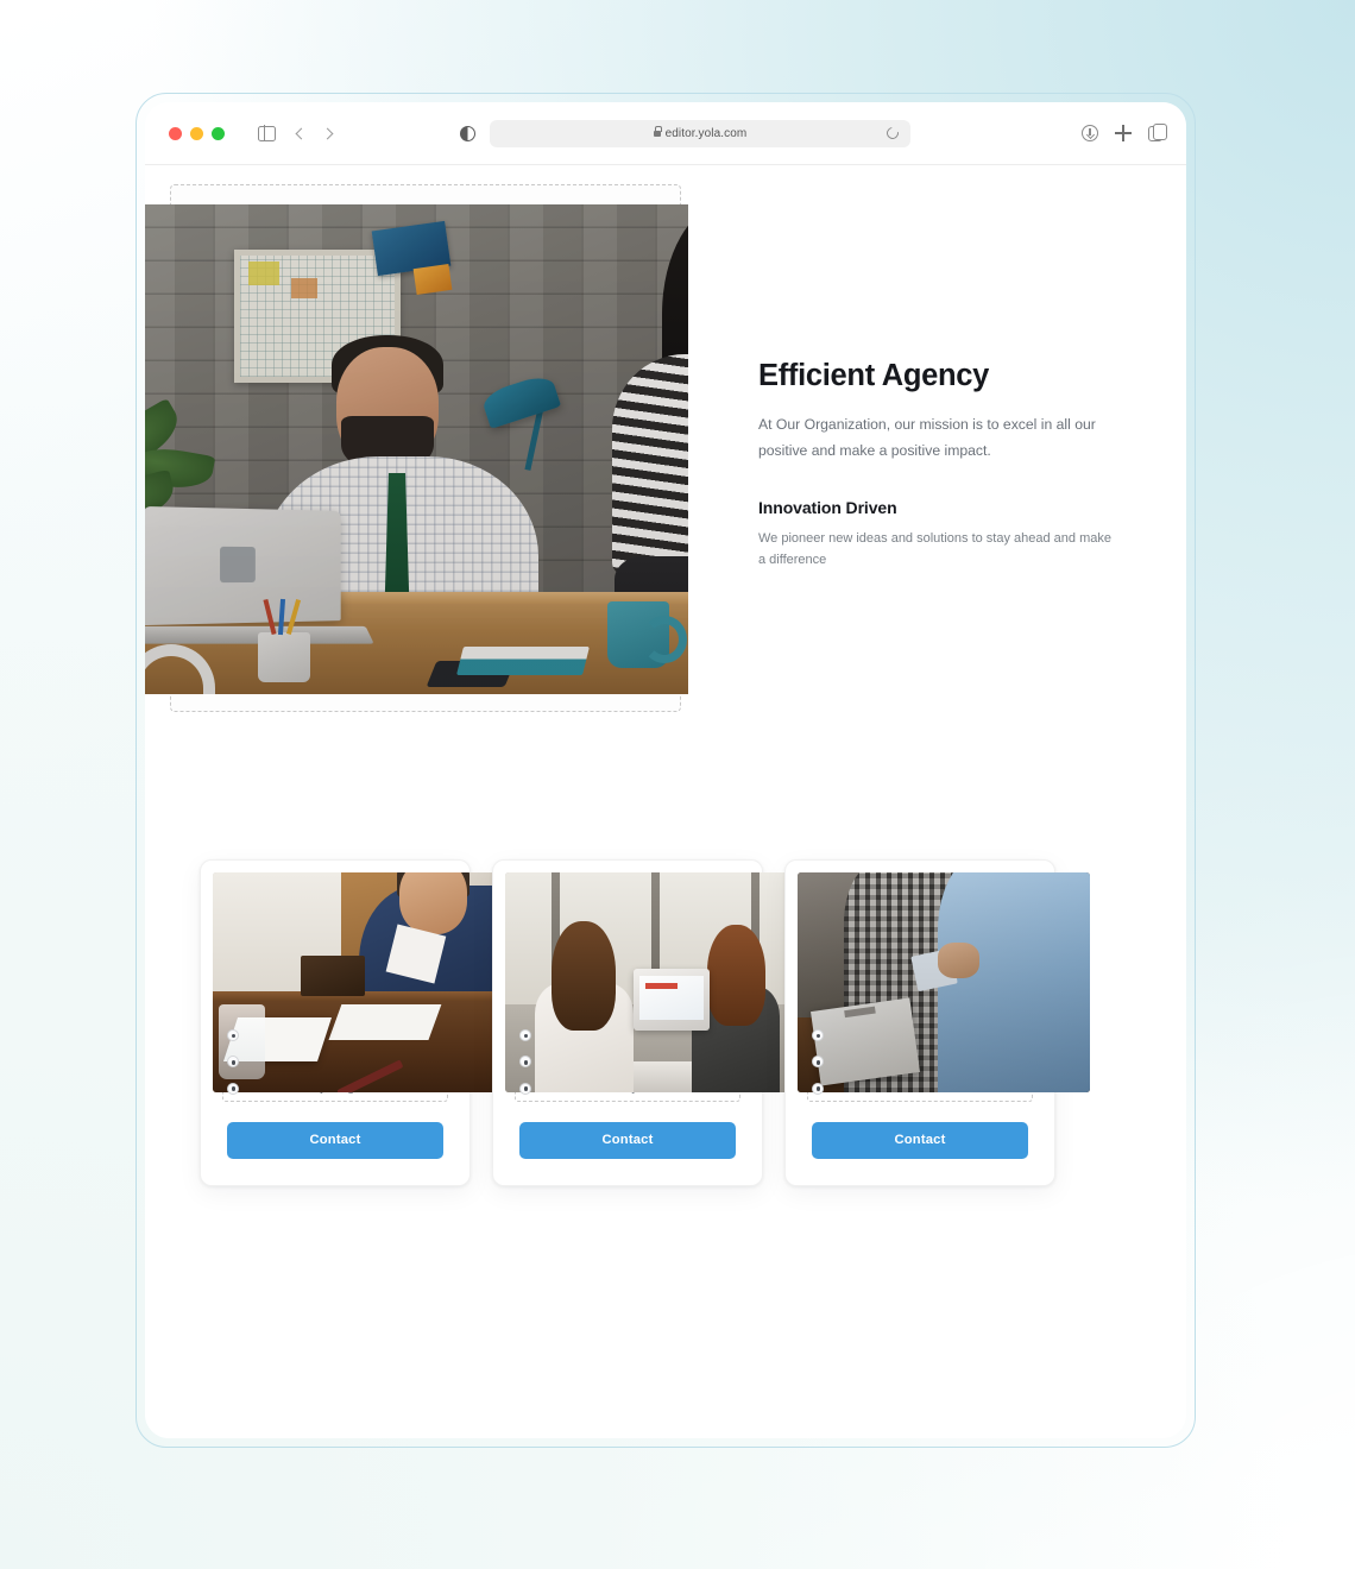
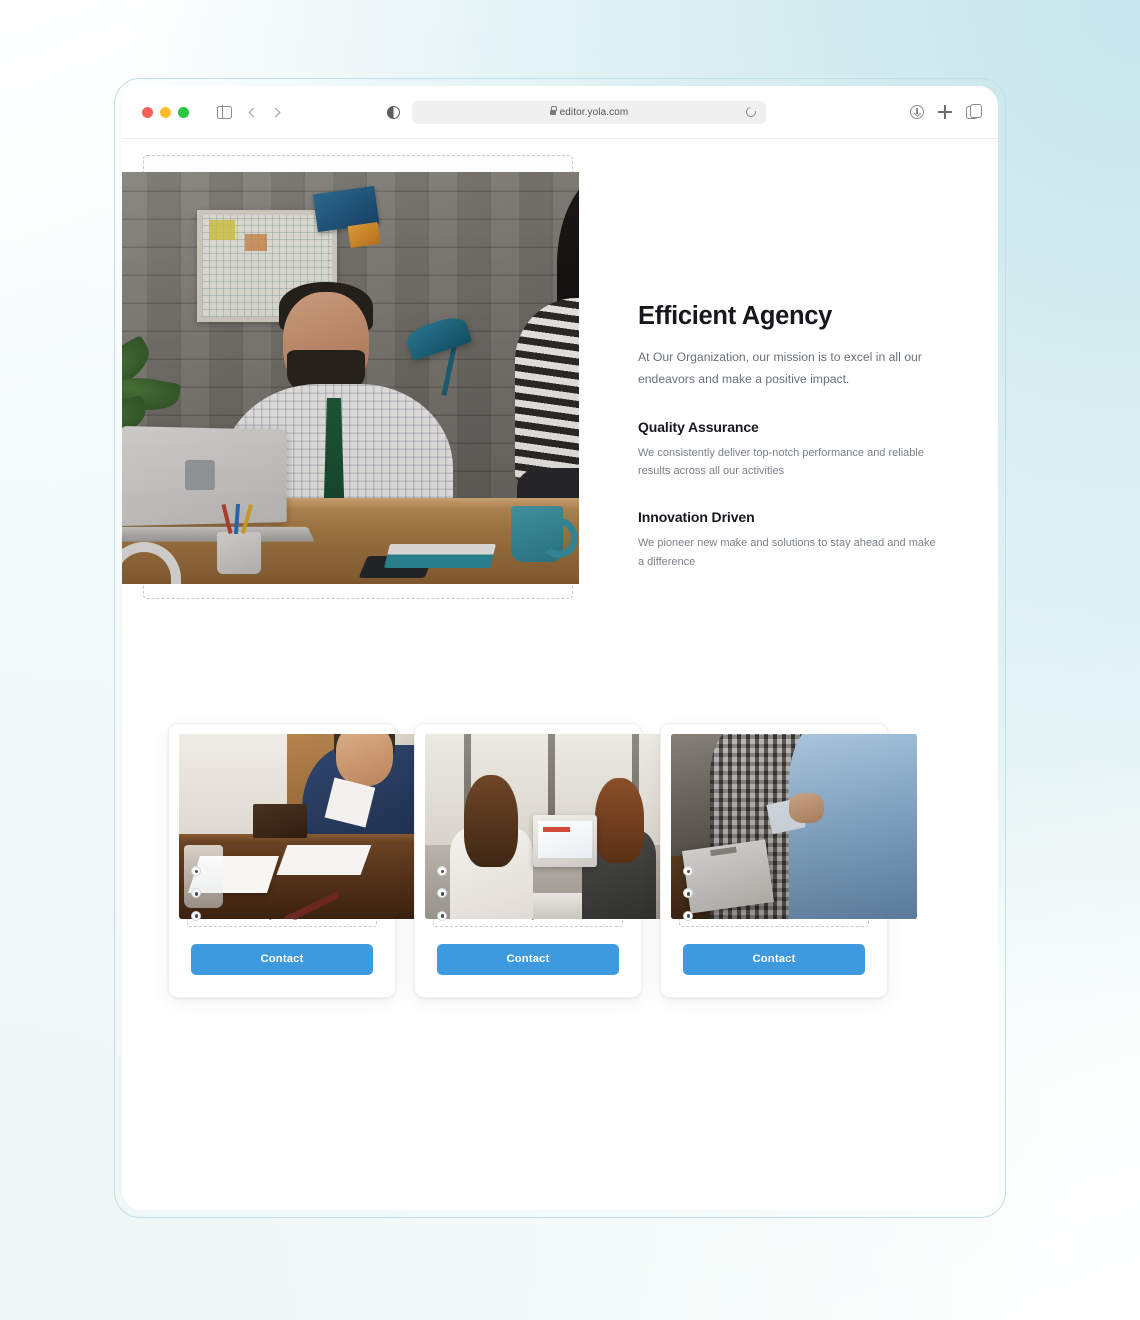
  editor.yola.com
  Efficient Agency
- At Our Organization, our mission is to excel in all our positive and make a positive impact.
+ At Our Organization, our mission is to excel in all our endeavors and make a positive impact.
+ Quality Assurance
+ We consistently deliver top-notch performance and reliable results across all our activities
  Innovation Driven
- We pioneer new ideas and solutions to stay ahead and make a difference
+ We pioneer new make and solutions to stay ahead and make a difference
  Contact
  Contact
  Contact
